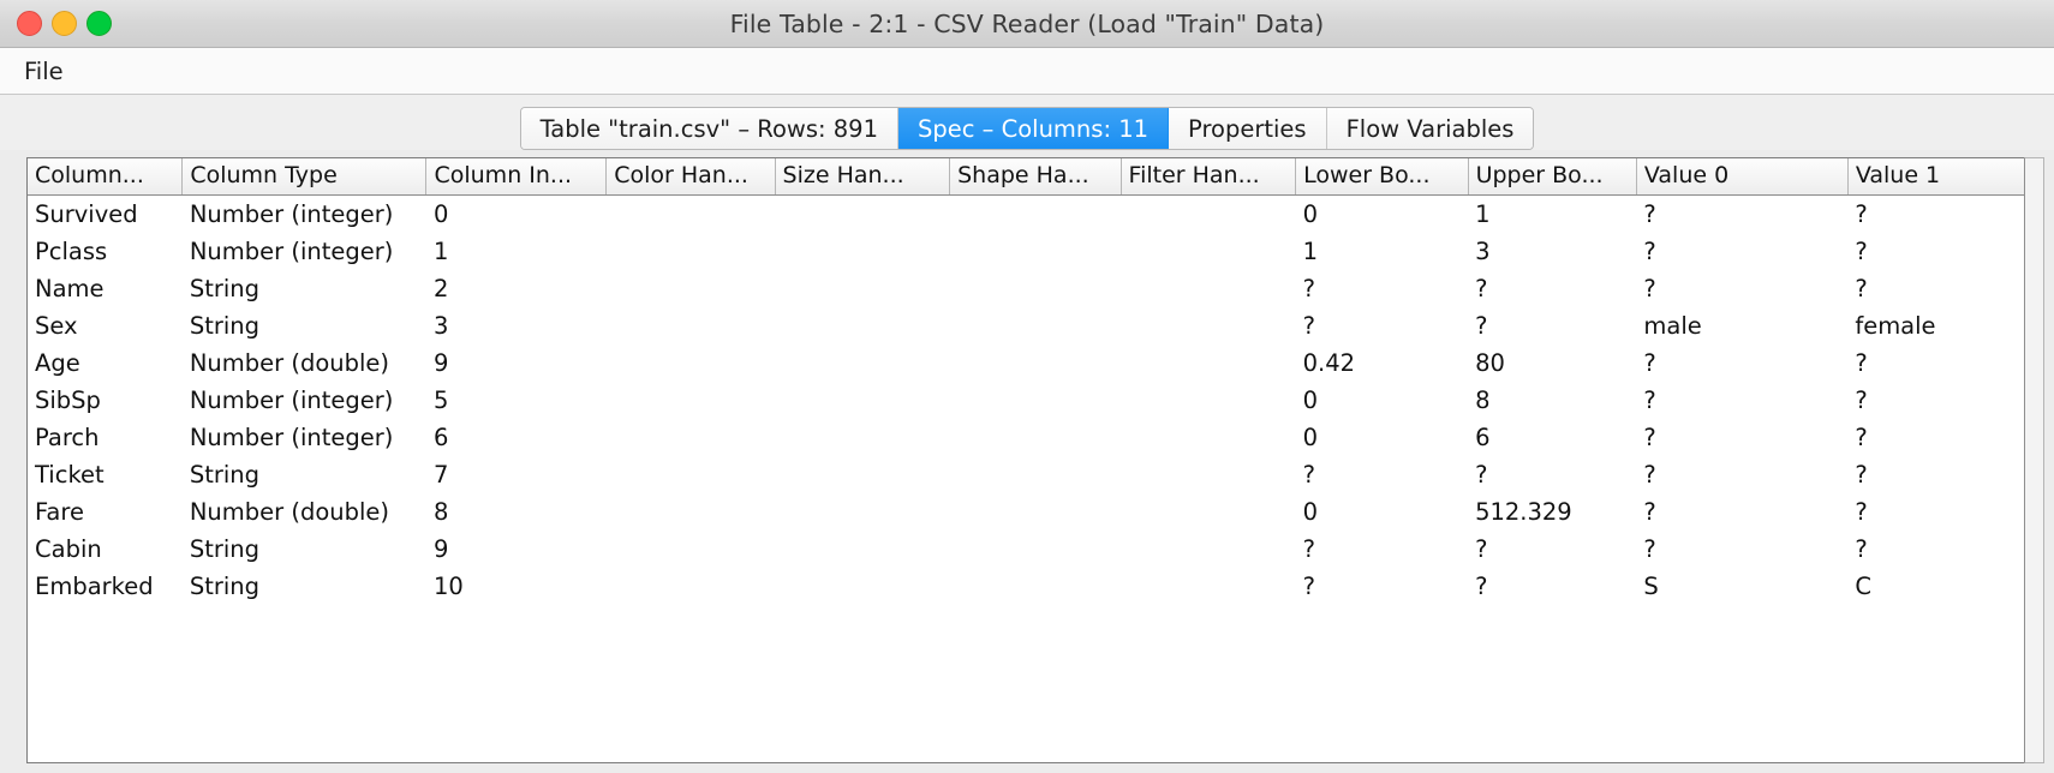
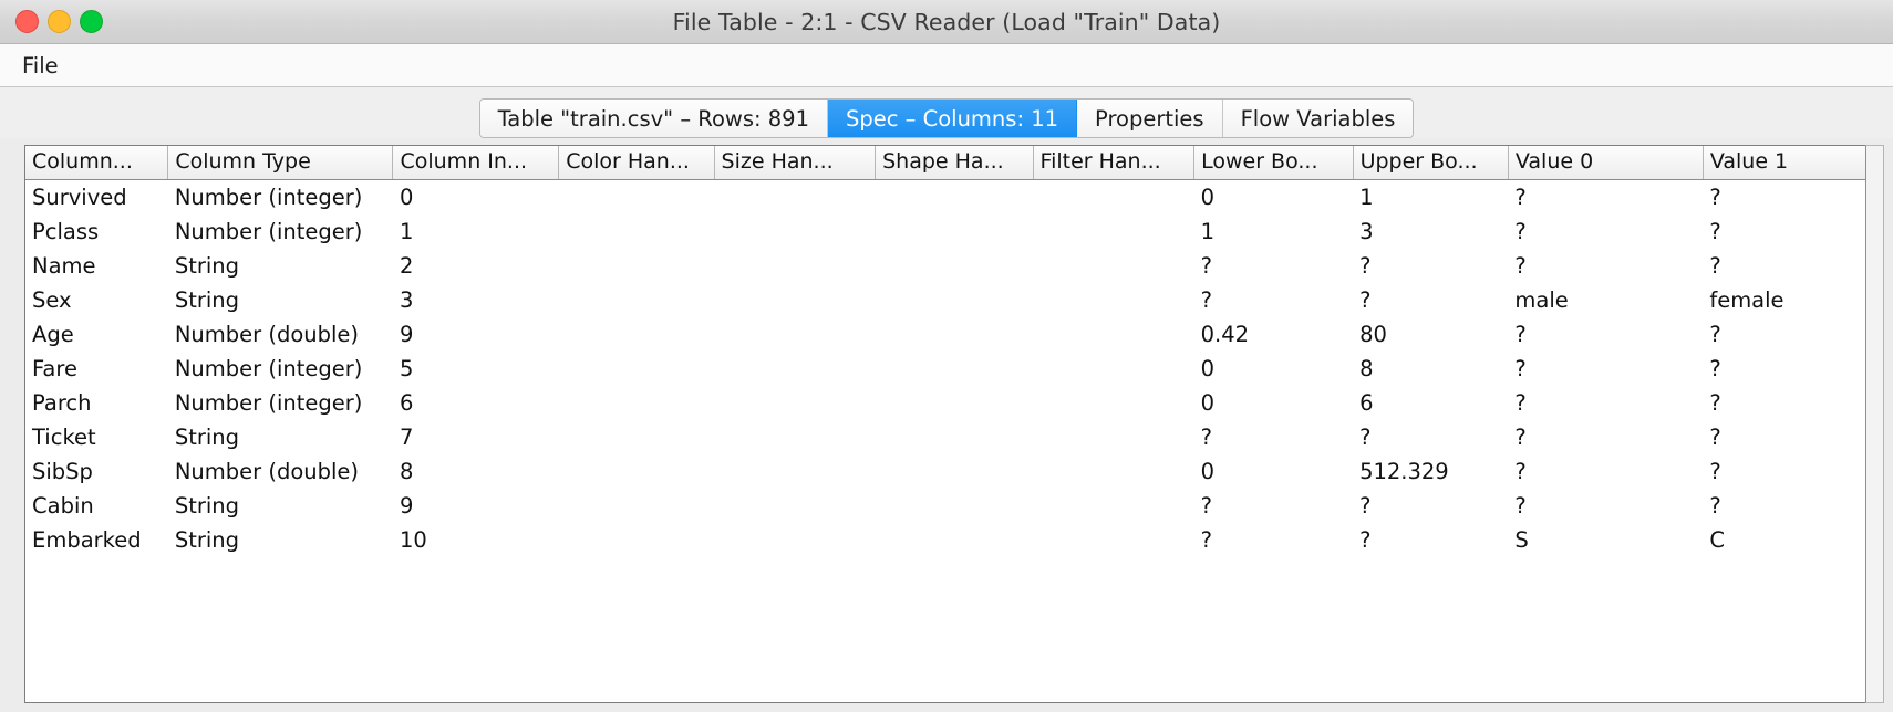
  File Table - 2:1 - CSV Reader (Load "Train" Data)
  File
  Table "train.csv" – Rows: 891
  Spec – Columns: 11
  Properties
  Flow Variables
  Column...	Column Type	Column In...	Color Han...	Size Han...	Shape Ha...	Filter Han...	Lower Bo...	Upper Bo...	Value 0	Value 1
  Survived	Number (integer)	0					0	1	?	?
  Pclass	Number (integer)	1					1	3	?	?
  Name	String	2					?	?	?	?
  Sex	String	3					?	?	male	female
  Age	Number (double)	9					0.42	80	?	?
- SibSp	Number (integer)	5					0	8	?	?
+ Fare	Number (integer)	5					0	8	?	?
  Parch	Number (integer)	6					0	6	?	?
  Ticket	String	7					?	?	?	?
- Fare	Number (double)	8					0	512.329	?	?
+ SibSp	Number (double)	8					0	512.329	?	?
  Cabin	String	9					?	?	?	?
  Embarked	String	10					?	?	S	C
